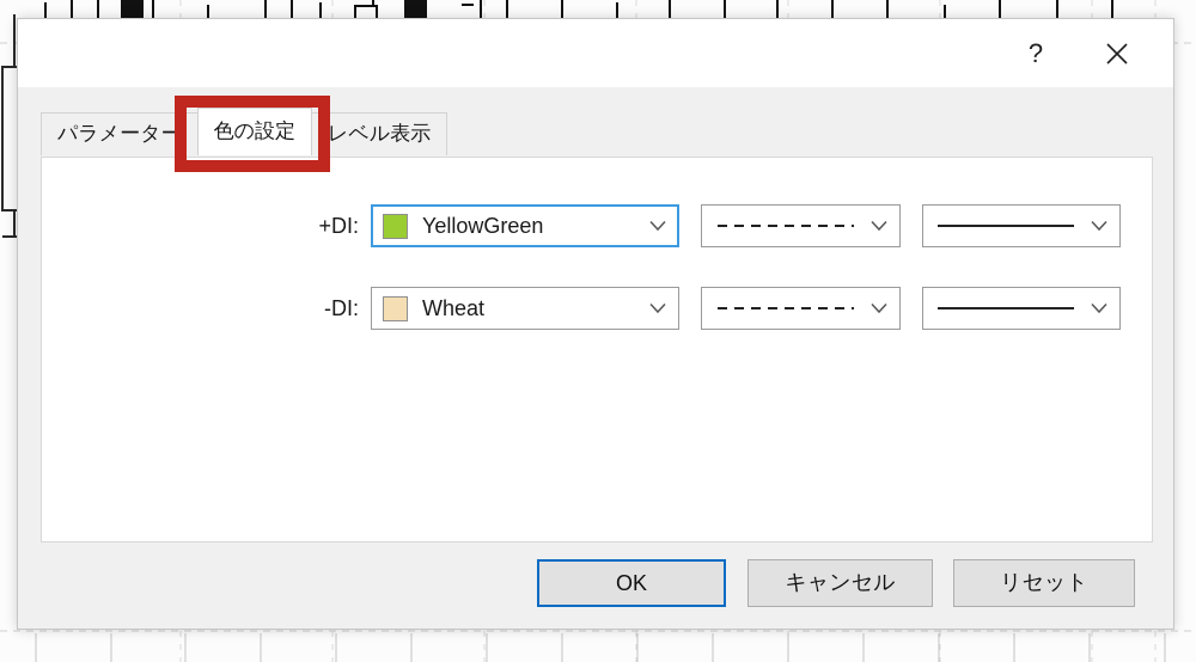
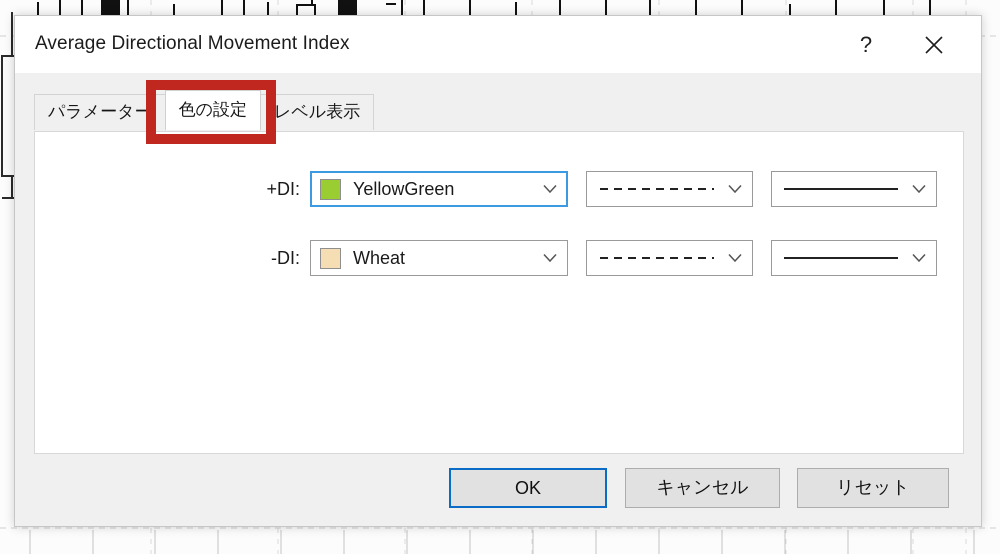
+ Average Directional Movement Index
  ?
  パラメーター
  色の設定
  レベル表示
  +DI:
  YellowGreen
  -DI:
  Wheat
  OK
  キャンセル
  リセット
